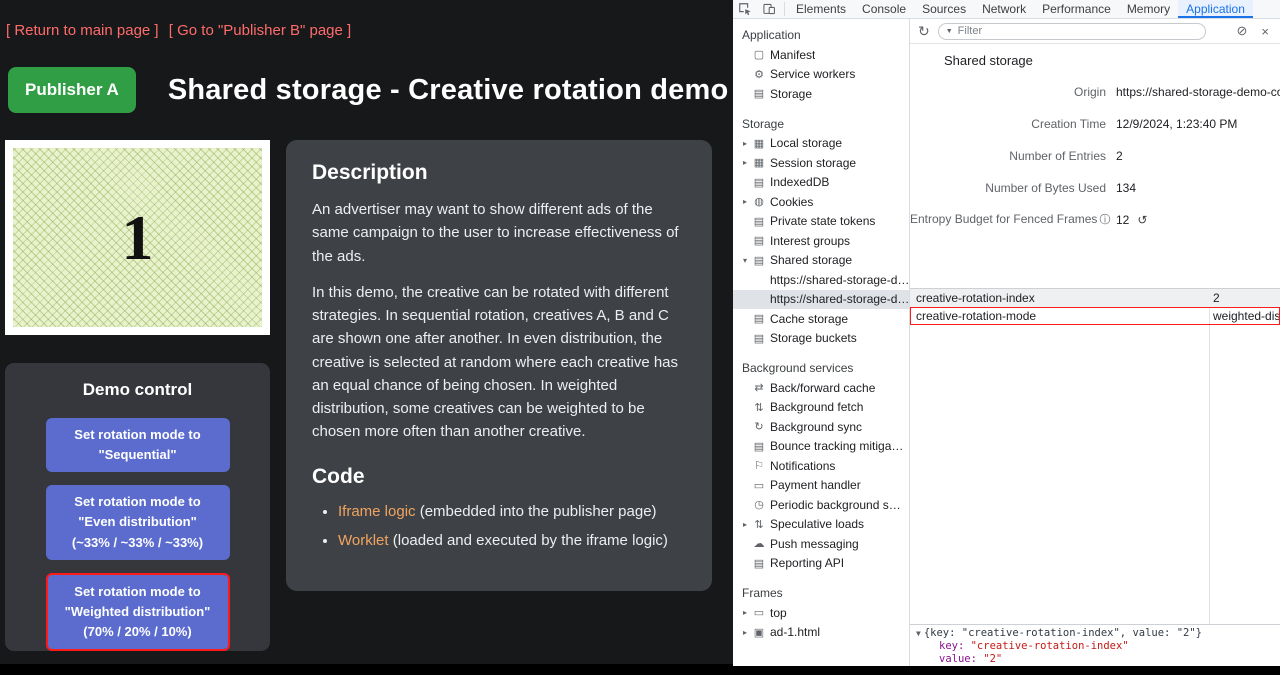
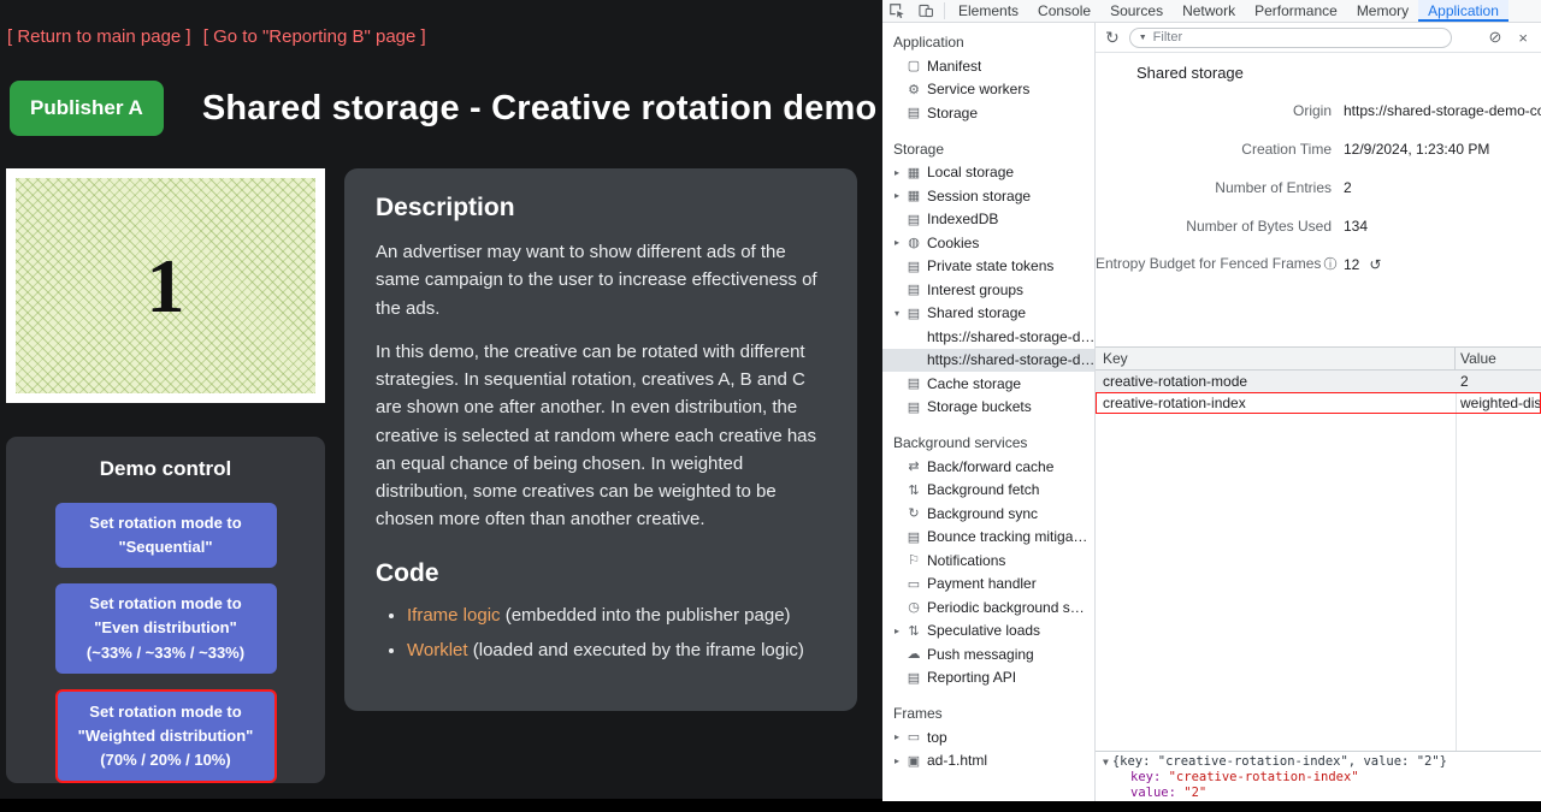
- [ Return to main page ] [ Go to "Publisher B" page ]
+ [ Return to main page ] [ Go to "Reporting B" page ]
  Publisher A
  Shared storage - Creative rotation demo
  1
  Demo control
  Set rotation mode to
  "Sequential"
  Set rotation mode to
  "Even distribution"
  (~33% / ~33% / ~33%)
  Set rotation mode to
  "Weighted distribution"
  (70% / 20% / 10%)
  Description
  An advertiser may want to show different ads of the same campaign to the user to increase effectiveness of the ads.
  In this demo, the creative can be rotated with different strategies. In sequential rotation, creatives A, B and C are shown one after another. In even distribution, the creative is selected at random where each creative has an equal chance of being chosen. In weighted distribution, some creatives can be weighted to be chosen more often than another creative.
  Code
  Iframe logic (embedded into the publisher page)
  Worklet (loaded and executed by the iframe logic)
  Elements
  Console
  Sources
  Network
  Performance
  Memory
  Application
  Application
  ▢
  Manifest
  ⚙
  Service workers
  ▤
  Storage
  Storage
  ▸
  ▦
  Local storage
  ▸
  ▦
  Session storage
  ▤
  IndexedDB
  ▸
  ◍
  Cookies
  ▤
  Private state tokens
  ▤
  Interest groups
  ▾
  ▤
  Shared storage
  https://shared-storage-d…
  https://shared-storage-d…
  ▤
  Cache storage
  ▤
  Storage buckets
  Background services
  ⇄
  Back/forward cache
  ⇅
  Background fetch
  ↻
  Background sync
  ▤
  Bounce tracking mitiga…
  ⚐
  Notifications
  ▭
  Payment handler
  ◷
  Periodic background s…
  ▸
  ⇅
  Speculative loads
  ☁
  Push messaging
  ▤
  Reporting API
  Frames
  ▸
  ▭
  top
  ▸
  ▣
  ad-1.html
  ↻
  Filter
  ⊘
  ×
  Shared storage
  Origin
  https://shared-storage-demo-c
  Creation Time
  12/9/2024, 1:23:40 PM
  Number of Entries
  2
  Number of Bytes Used
  134
  Entropy Budget for Fenced Frames ⓘ
  12
  ↺
+ Key
+ Value
- creative-rotation-index
+ creative-rotation-mode
  2
- creative-rotation-mode
+ creative-rotation-index
  ▼ {key: "creative-rotation-index", value: "2"}
  key: "creative-rotation-index"
  value: "2"
